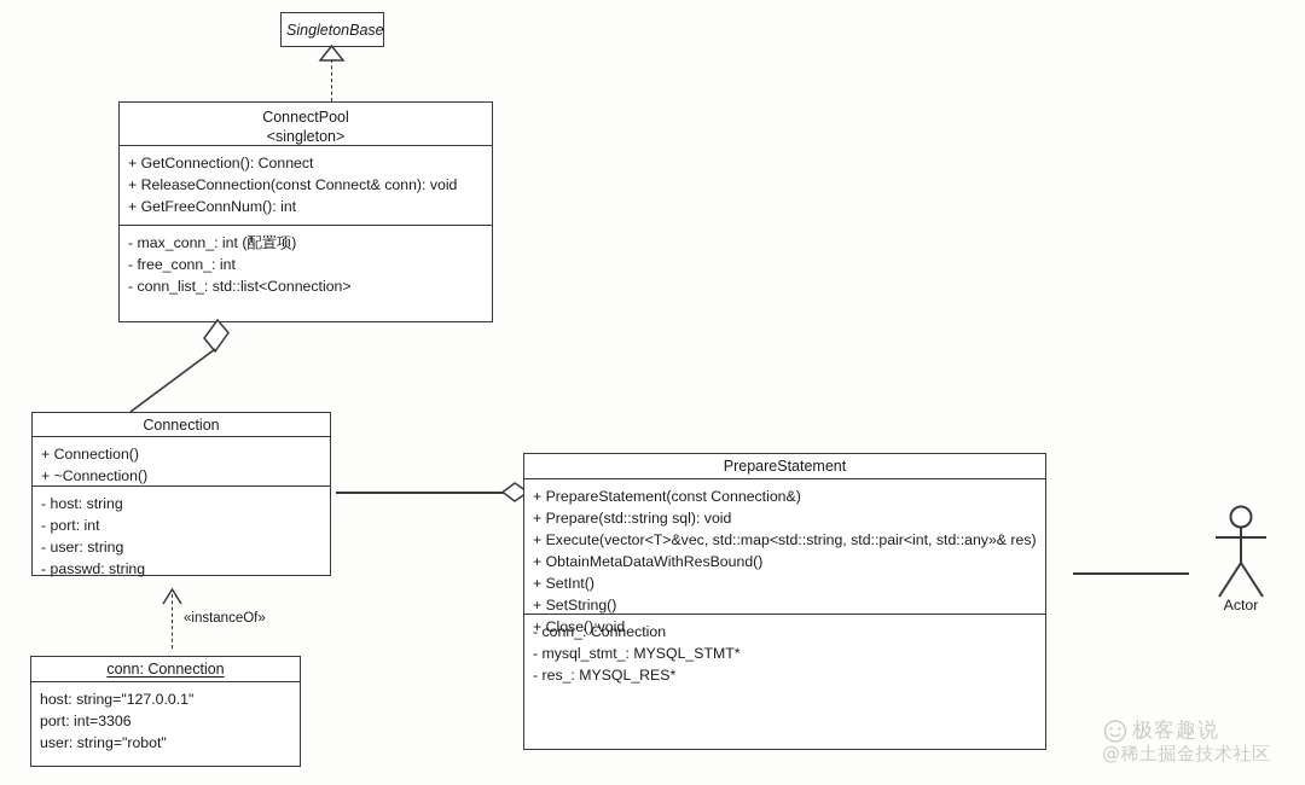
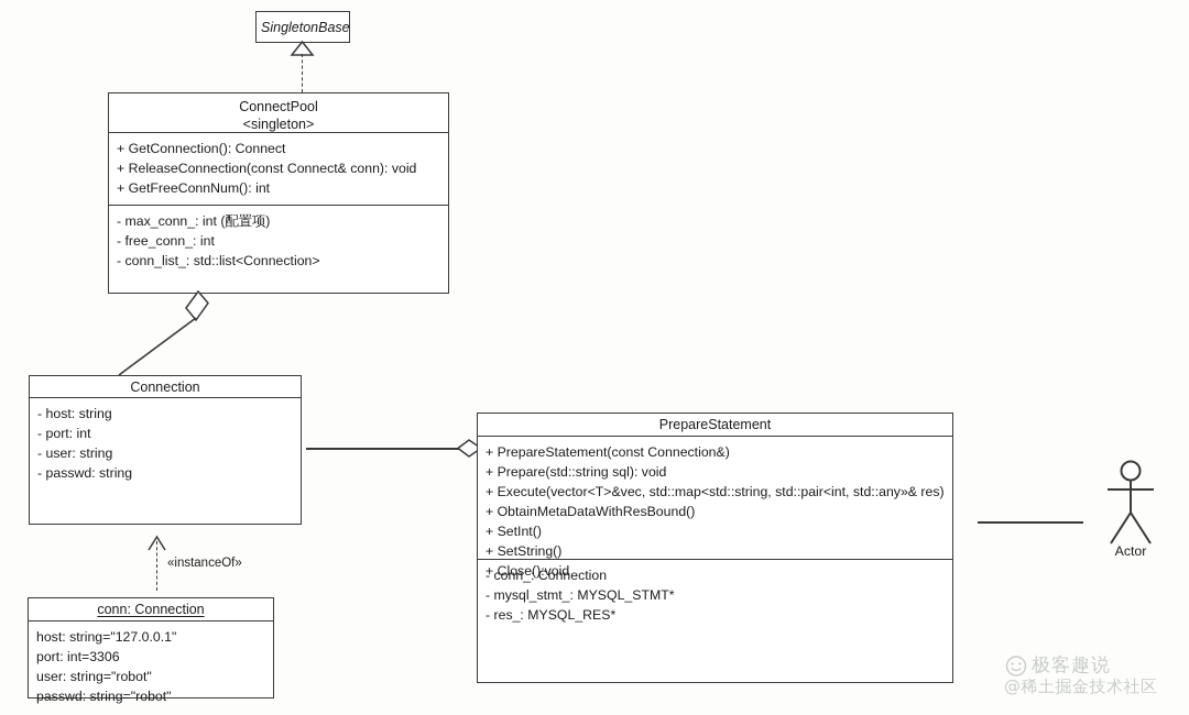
  SingletonBase
  ConnectPool
  <singleton>
  + GetConnection(): Connect
  + ReleaseConnection(const Connect& conn): void
  + GetFreeConnNum(): int
  - max_conn_: int (配置项)
  - free_conn_: int
  - conn_list_: std::list<Connection>
  Connection
- + Connection()
- + ~Connection()
  - host: string
  - port: int
  - user: string
  - passwd: string
  PrepareStatement
  + PrepareStatement(const Connection&)
  + Prepare(std::string sql): void
  + Execute(vector<T>&vec, std::map<std::string, std::pair<int, std::any»& res)
  + ObtainMetaDataWithResBound()
  + SetInt()
  + SetString()
  + Close():void
  - conn_: Connection
  - mysql_stmt_: MYSQL_STMT*
  - res_: MYSQL_RES*
  «instanceOf»
  conn: Connection
  host: string="127.0.0.1"
  port: int=3306
  user: string="robot"
+ passwd: string="robot"
  Actor
  极客趣说
  @稀土掘金技术社区
